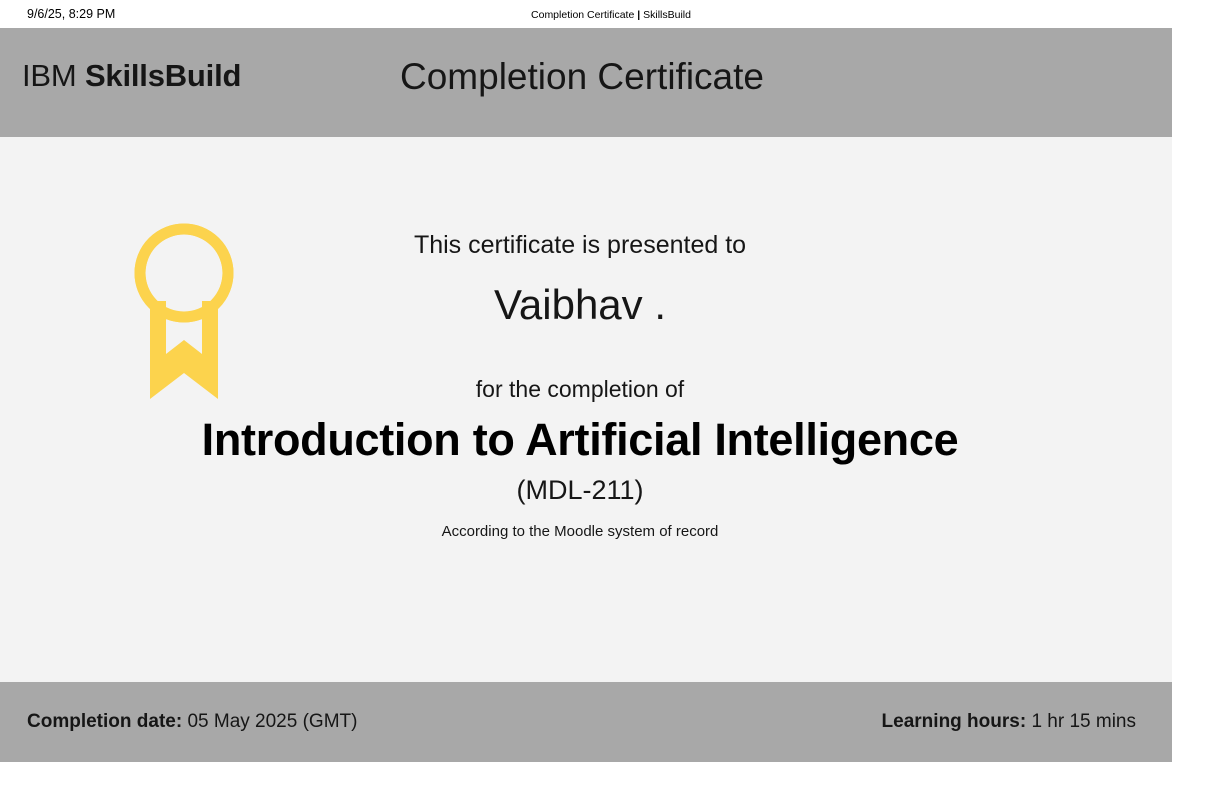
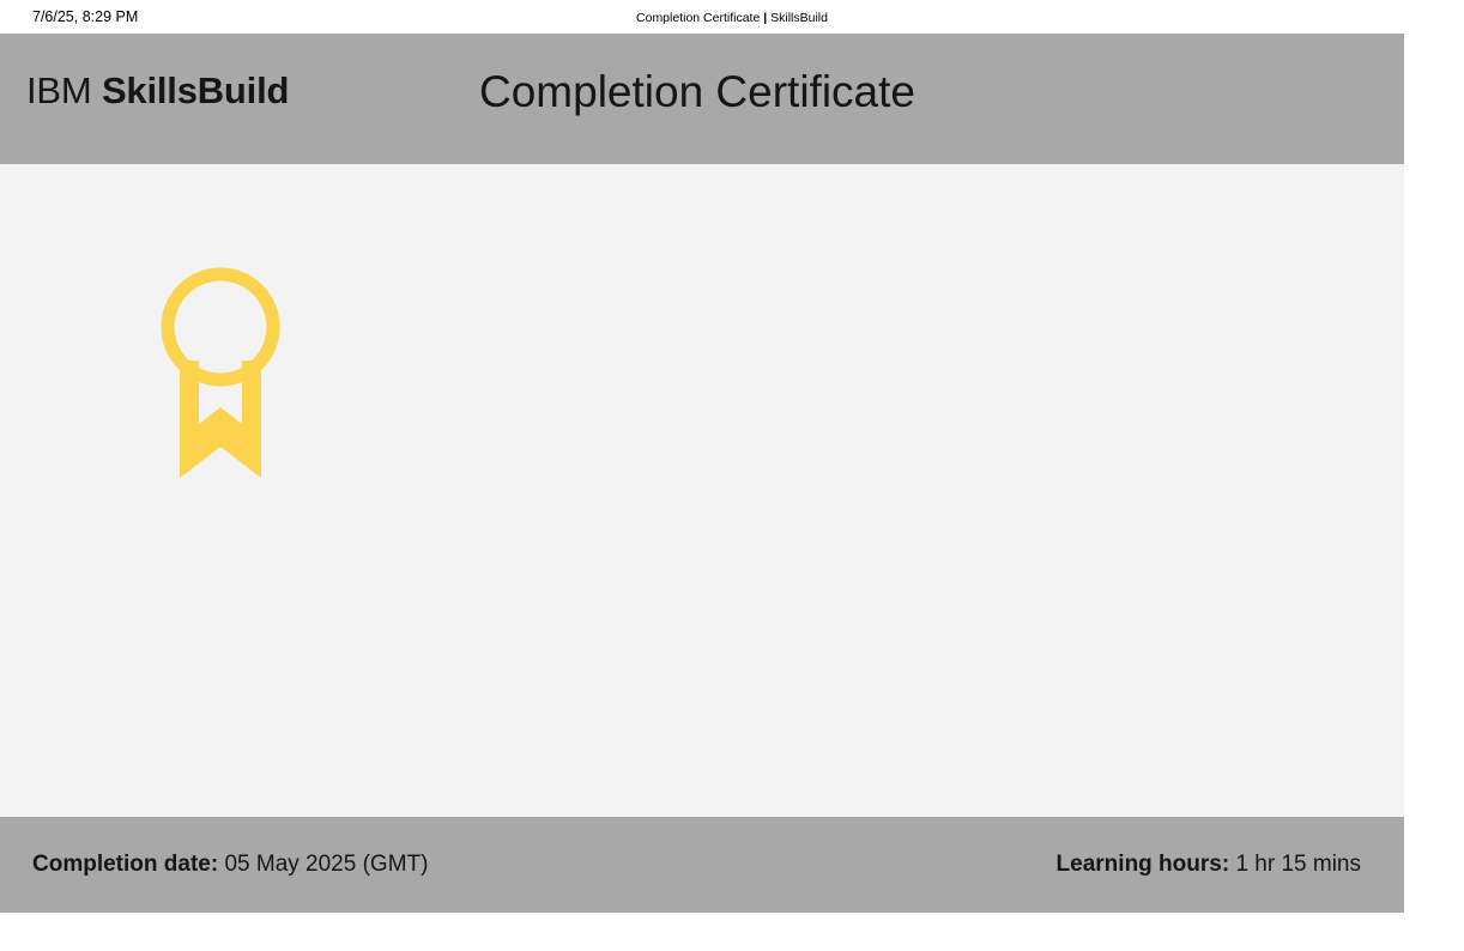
- 9/6/25, 8:29 PM
+ 7/6/25, 8:29 PM
  Completion Certificate | SkillsBuild
  IBM SkillsBuild
  Completion Certificate
- This certificate is presented to
- Vaibhav .
- for the completion of
- Introduction to Artificial Intelligence
- (MDL-211)
- According to the Moodle system of record
  Completion date: 05 May 2025 (GMT)
  Learning hours: 1 hr 15 mins
